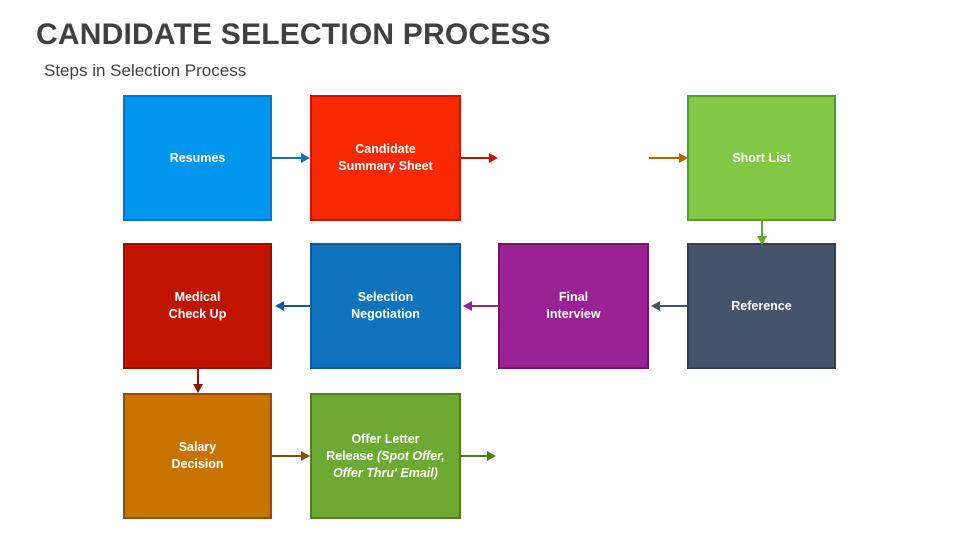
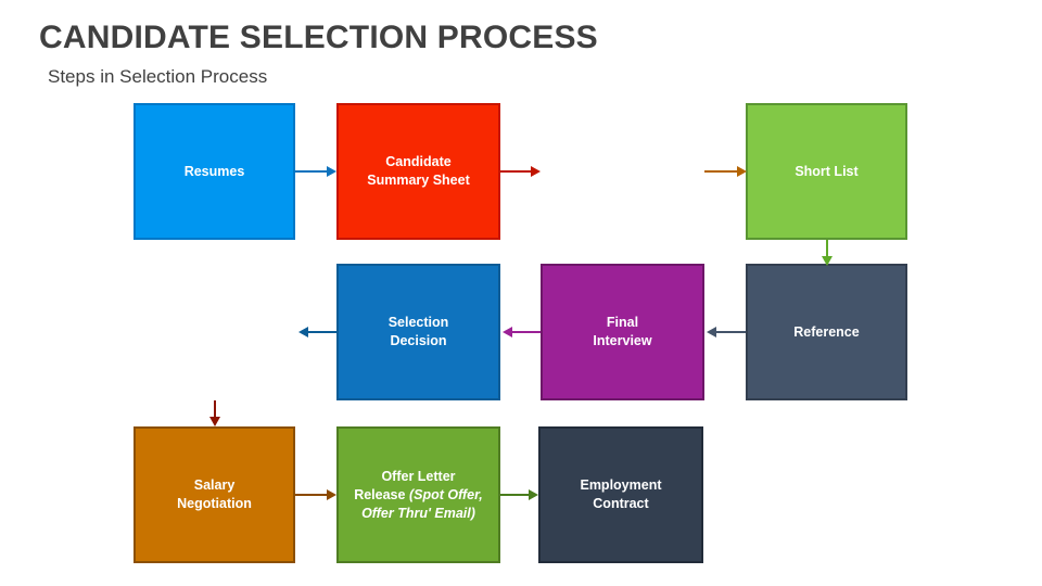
  CANDIDATE SELECTION PROCESS
  Steps in Selection Process
  Resumes
  Candidate
  Summary Sheet
  Short List
- Medical
- Check Up
  Selection
- Negotiation
+ Decision
  Final
  Interview
  Reference
  Salary
- Decision
+ Negotiation
  Offer Letter
  Release (Spot Offer, Offer Thru' Email)
+ Employment
+ Contract
